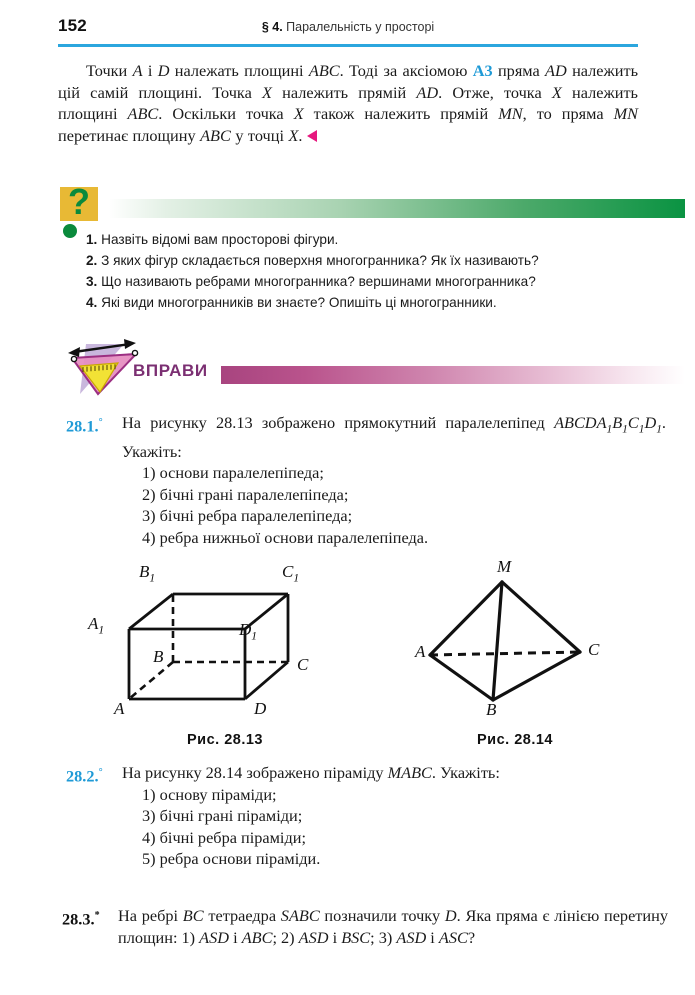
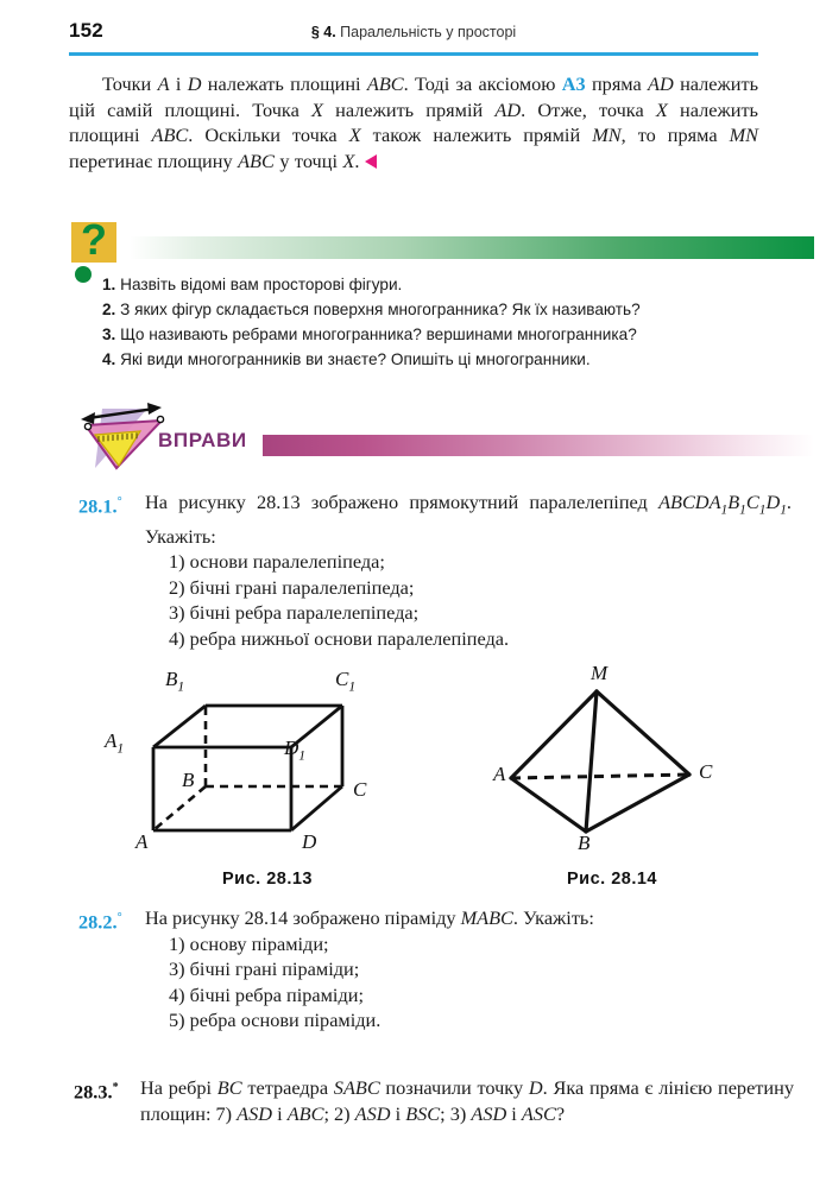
  152
  § 4. Паралельність у просторі
  Точки A і D належать площині ABC. Тоді за аксіомою А3 пряма AD належить цій самій площині. Точка X належить прямій AD. Отже, точка X належить площині ABC. Оскільки точка X також належить прямій MN, то пряма MN перетинає площину ABC у точці X.
  ?
  1. Назвіть відомі вам просторові фігури.
  2. З яких фігур складається поверхня многогранника? Як їх називають?
  3. Що називають ребрами многогранника? вершинами многогранника?
  4. Які види многогранників ви знаєте? Опишіть ці многогранники.
  ВПРАВИ
  28.1.°
  На рисунку 28.13 зображено прямокутний паралелепіпед ABCDA1B1C1D1. Укажіть:
  1) основи паралелепіпеда;
  2) бічні грані паралелепіпеда;
  3) бічні ребра паралелепіпеда;
  4) ребра нижньої основи паралелепіпеда.
  B1
  C1
  A1
  D1
  B
  C
  A
  D
  M
  A
  C
  B
  Рис. 28.13
  Рис. 28.14
  28.2.°
  На рисунку 28.14 зображено піраміду MABC. Укажіть:
  1) основу піраміди;
  3) бічні грані піраміди;
  4) бічні ребра піраміди;
  5) ребра основи піраміди.
  28.3.*
- На ребрі BC тетраедра SABC позначили точку D. Яка пряма є лінією перетину площин: 1) ASD і ABC; 2) ASD і BSC; 3) ASD і ASC?
+ На ребрі BC тетраедра SABC позначили точку D. Яка пряма є лінією перетину площин: 7) ASD і ABC; 2) ASD і BSC; 3) ASD і ASC?
